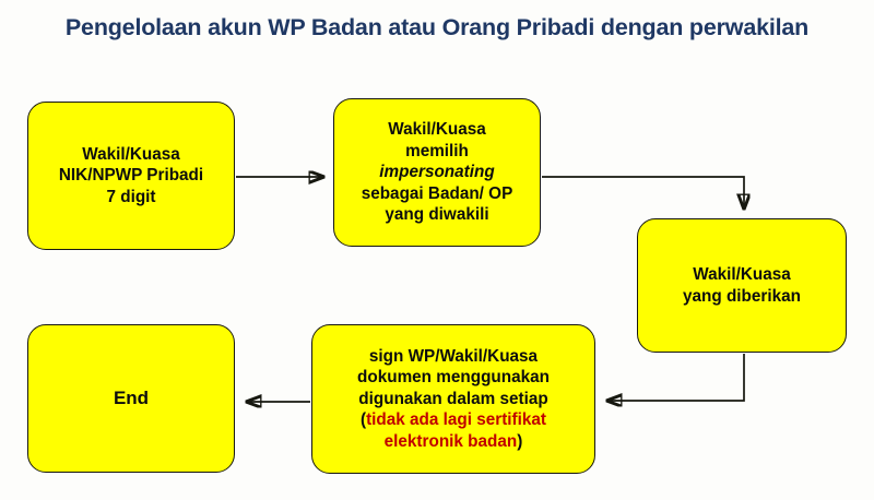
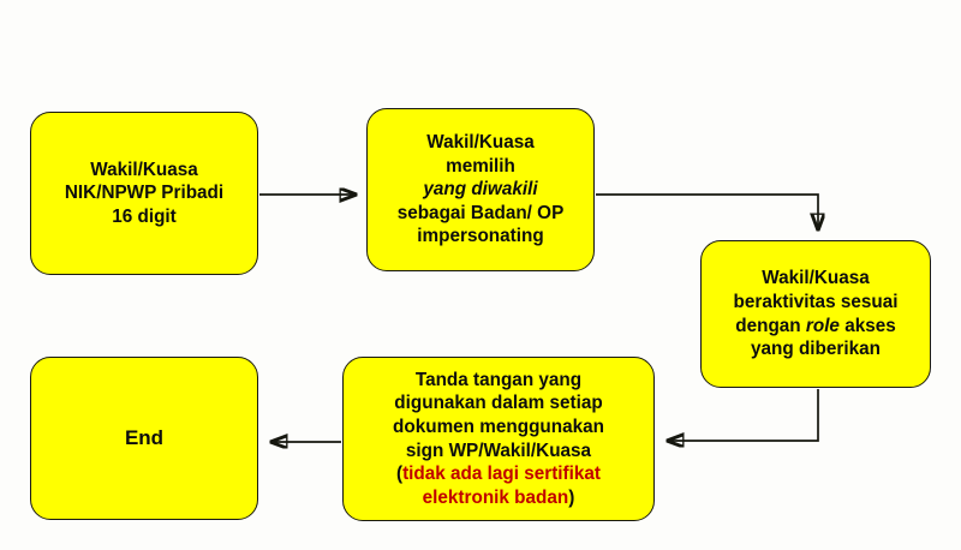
- Pengelolaan akun WP Badan atau Orang Pribadi dengan perwakilan
  Wakil/Kuasa
  NIK/NPWP Pribadi
- 7 digit
+ 16 digit
  Wakil/Kuasa
  memilih
- impersonating
+ yang diwakili
  sebagai Badan/ OP
- yang diwakili
+ impersonating
  Wakil/Kuasa
+ beraktivitas sesuai
+ dengan role akses
  yang diberikan
+ Tanda tangan yang
- sign WP/Wakil/Kuasa
+ digunakan dalam setiap
  dokumen menggunakan
- digunakan dalam setiap
+ sign WP/Wakil/Kuasa
  (tidak ada lagi sertifikat
  elektronik badan)
  End
